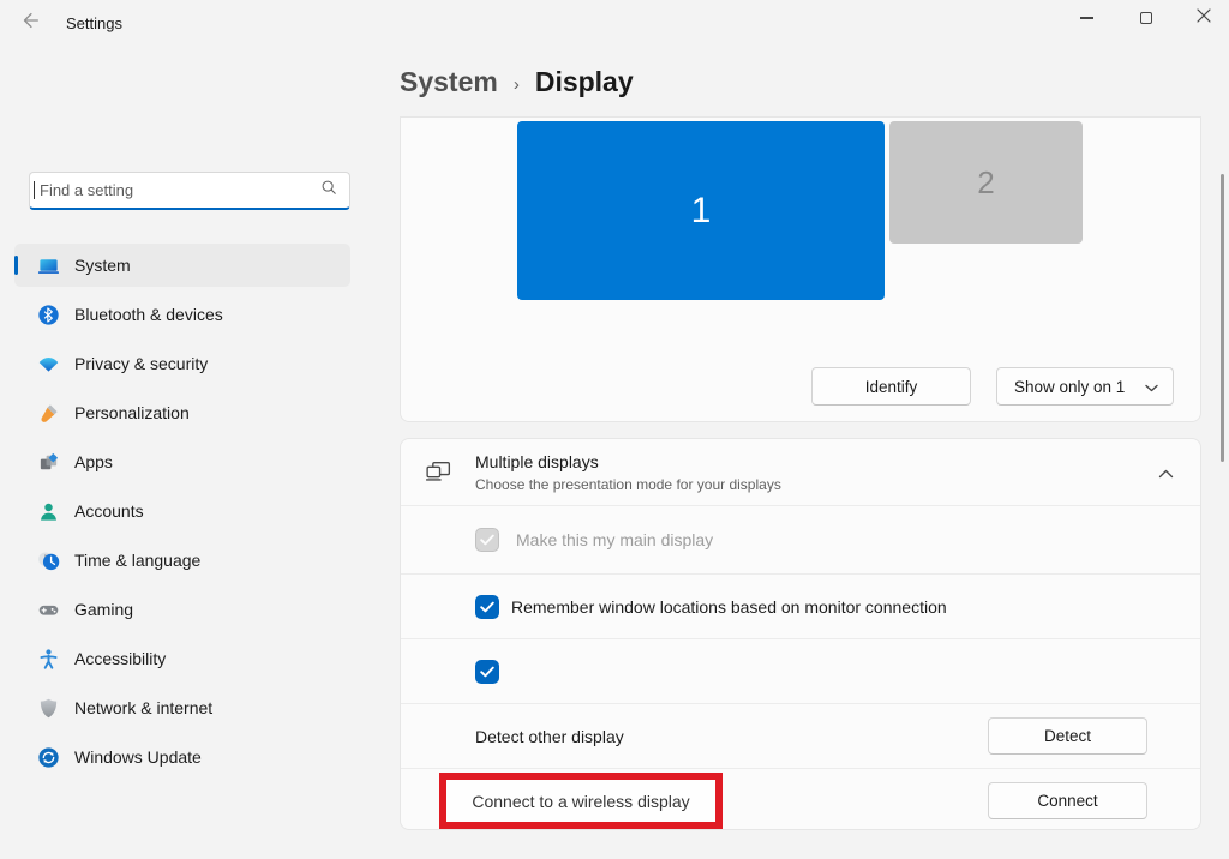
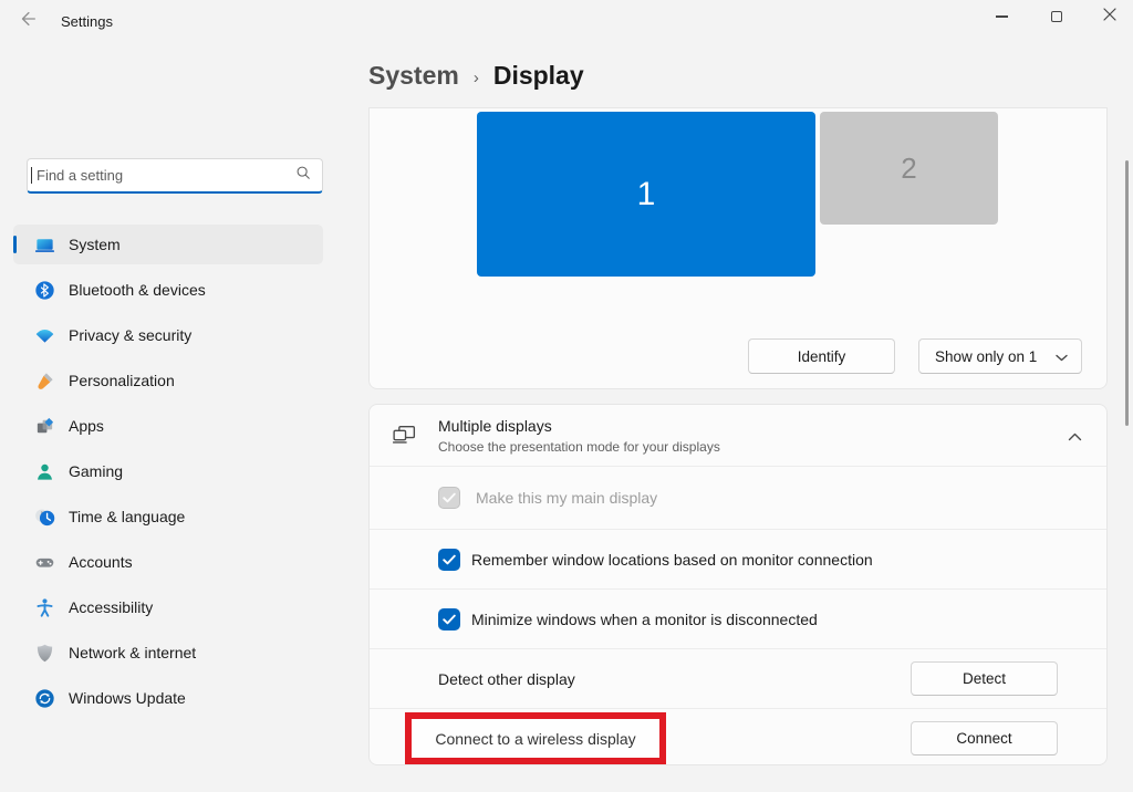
  Settings
  Find a setting
  System
  Bluetooth & devices
  Privacy & security
  Personalization
  Apps
- Accounts
+ Gaming
  Time & language
- Gaming
+ Accounts
  Accessibility
  Network & internet
  Windows Update
  System
  ›
  Display
  1
  2
  Identify
  Show only on 1
  Multiple displays
  Choose the presentation mode for your displays
  Make this my main display
  Remember window locations based on monitor connection
+ Minimize windows when a monitor is disconnected
  Detect other display
  Detect
  Connect to a wireless display
  Connect
